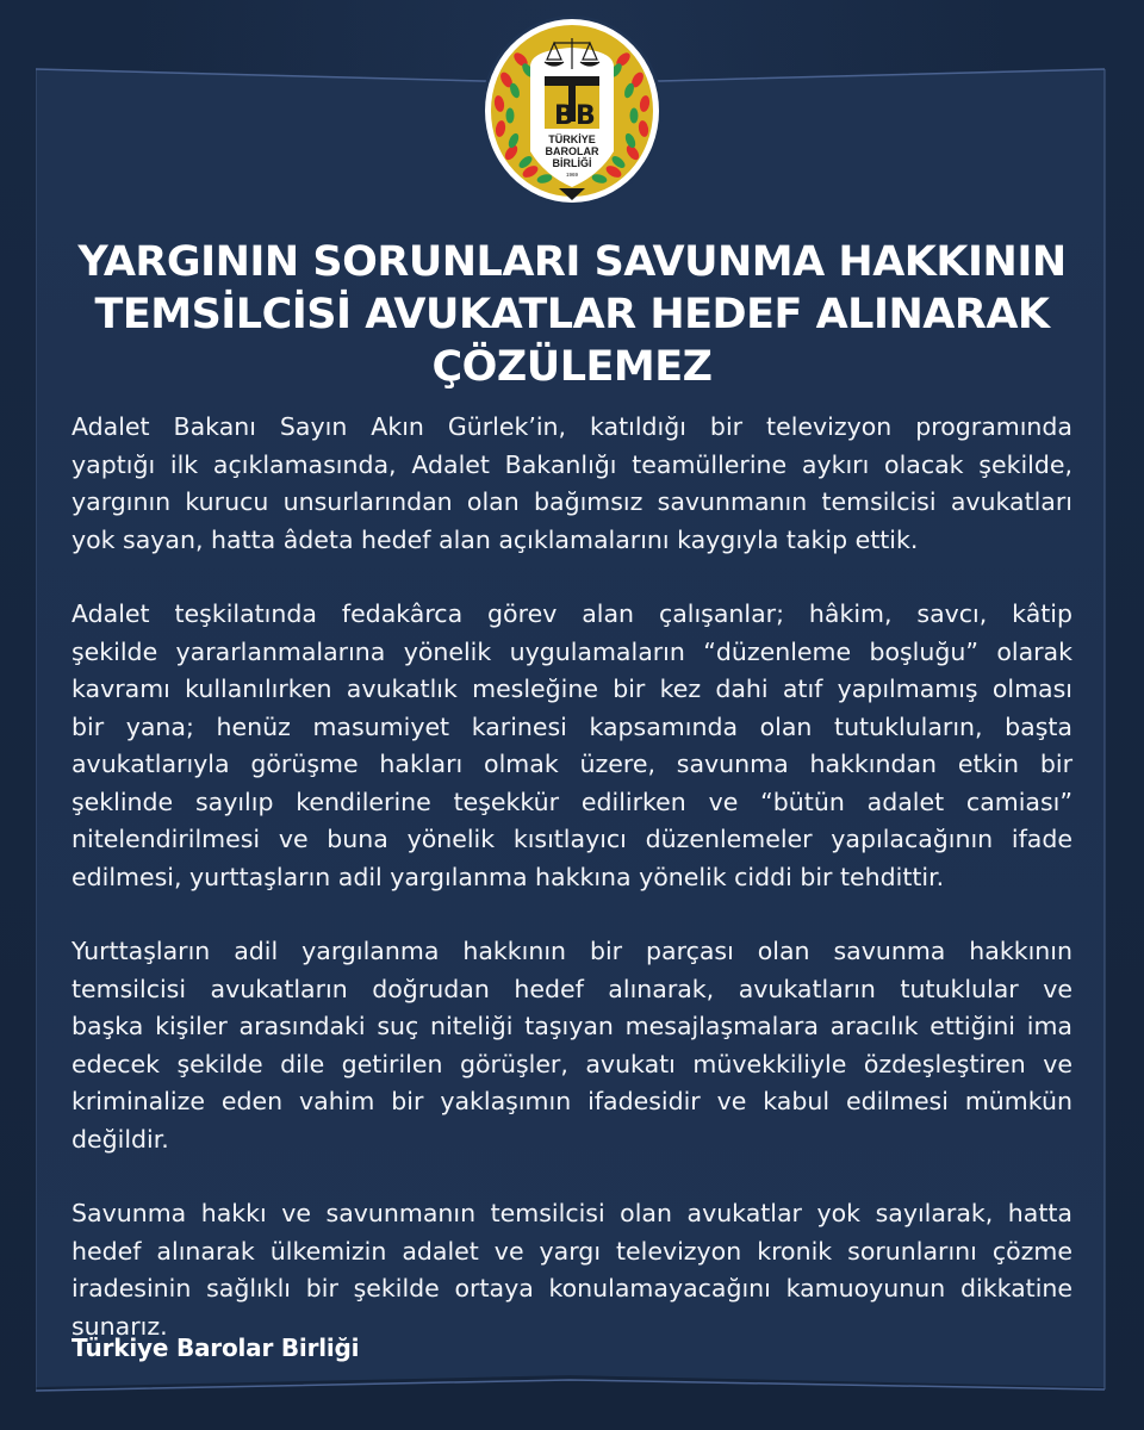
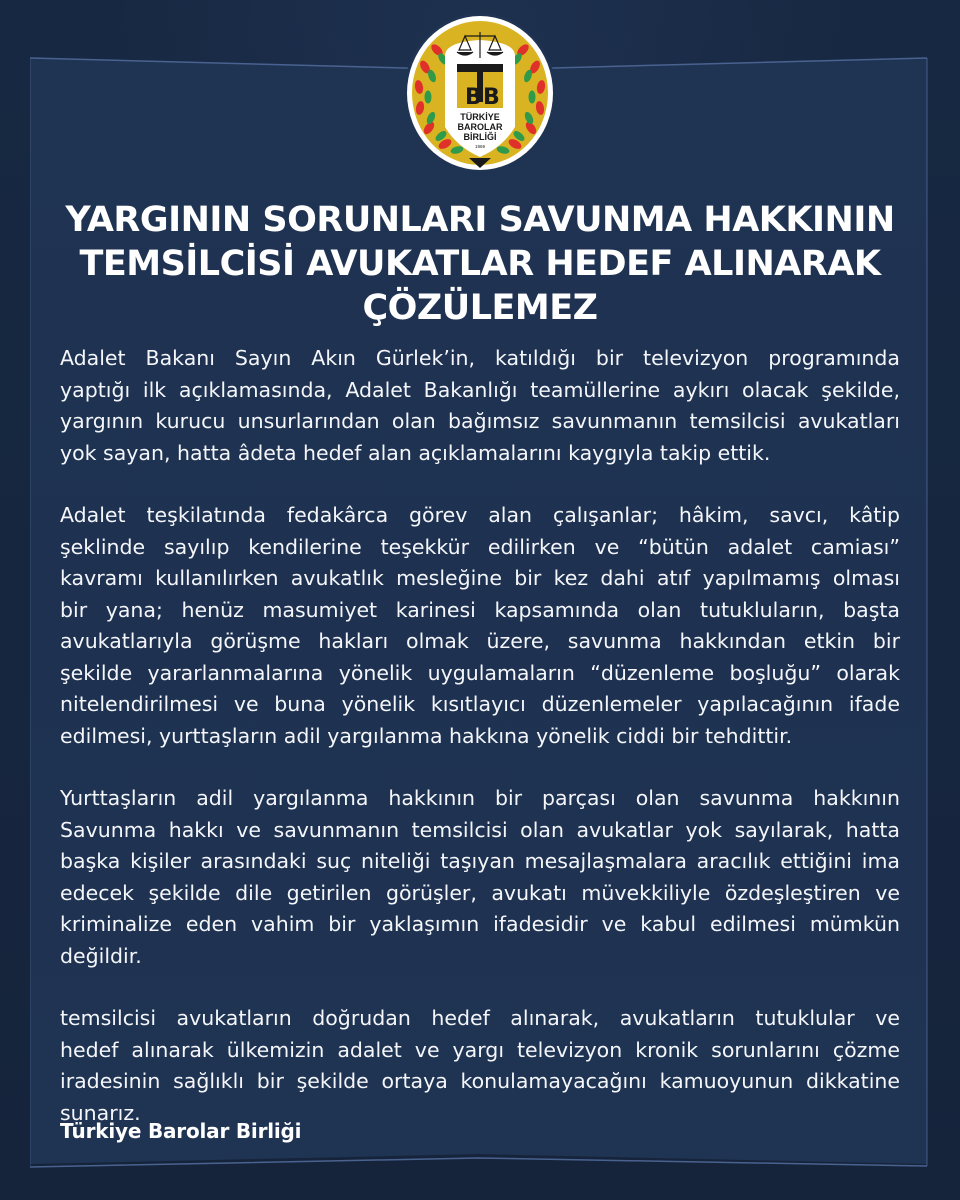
  B
  B
  TÜRKİYE
  BAROLAR
  BİRLİĞİ
  YARGININ SORUNLARI SAVUNMA HAKKININ
  TEMSİLCİSİ AVUKATLAR HEDEF ALINARAK
  ÇÖZÜLEMEZ
  Adalet Bakanı Sayın Akın Gürlek’in, katıldığı bir televizyon programında
  yaptığı ilk açıklamasında, Adalet Bakanlığı teamüllerine aykırı olacak şekilde,
  yargının kurucu unsurlarından olan bağımsız savunmanın temsilcisi avukatları
  yok sayan, hatta âdeta hedef alan açıklamalarını kaygıyla takip ettik.
  Adalet teşkilatında fedakârca görev alan çalışanlar; hâkim, savcı, kâtip
- şekilde yararlanmalarına yönelik uygulamaların “düzenleme boşluğu” olarak
+ şeklinde sayılıp kendilerine teşekkür edilirken ve “bütün adalet camiası”
  kavramı kullanılırken avukatlık mesleğine bir kez dahi atıf yapılmamış olması
  bir yana; henüz masumiyet karinesi kapsamında olan tutukluların, başta
  avukatlarıyla görüşme hakları olmak üzere, savunma hakkından etkin bir
- şeklinde sayılıp kendilerine teşekkür edilirken ve “bütün adalet camiası”
+ şekilde yararlanmalarına yönelik uygulamaların “düzenleme boşluğu” olarak
  nitelendirilmesi ve buna yönelik kısıtlayıcı düzenlemeler yapılacağının ifade
  edilmesi, yurttaşların adil yargılanma hakkına yönelik ciddi bir tehdittir.
  Yurttaşların adil yargılanma hakkının bir parçası olan savunma hakkının
- temsilcisi avukatların doğrudan hedef alınarak, avukatların tutuklular ve
+ Savunma hakkı ve savunmanın temsilcisi olan avukatlar yok sayılarak, hatta
  başka kişiler arasındaki suç niteliği taşıyan mesajlaşmalara aracılık ettiğini ima
  edecek şekilde dile getirilen görüşler, avukatı müvekkiliyle özdeşleştiren ve
  kriminalize eden vahim bir yaklaşımın ifadesidir ve kabul edilmesi mümkün
  değildir.
- Savunma hakkı ve savunmanın temsilcisi olan avukatlar yok sayılarak, hatta
+ temsilcisi avukatların doğrudan hedef alınarak, avukatların tutuklular ve
  hedef alınarak ülkemizin adalet ve yargı televizyon kronik sorunlarını çözme
  iradesinin sağlıklı bir şekilde ortaya konulamayacağını kamuoyunun dikkatine
  sunarız.
  Türkiye Barolar Birliği
